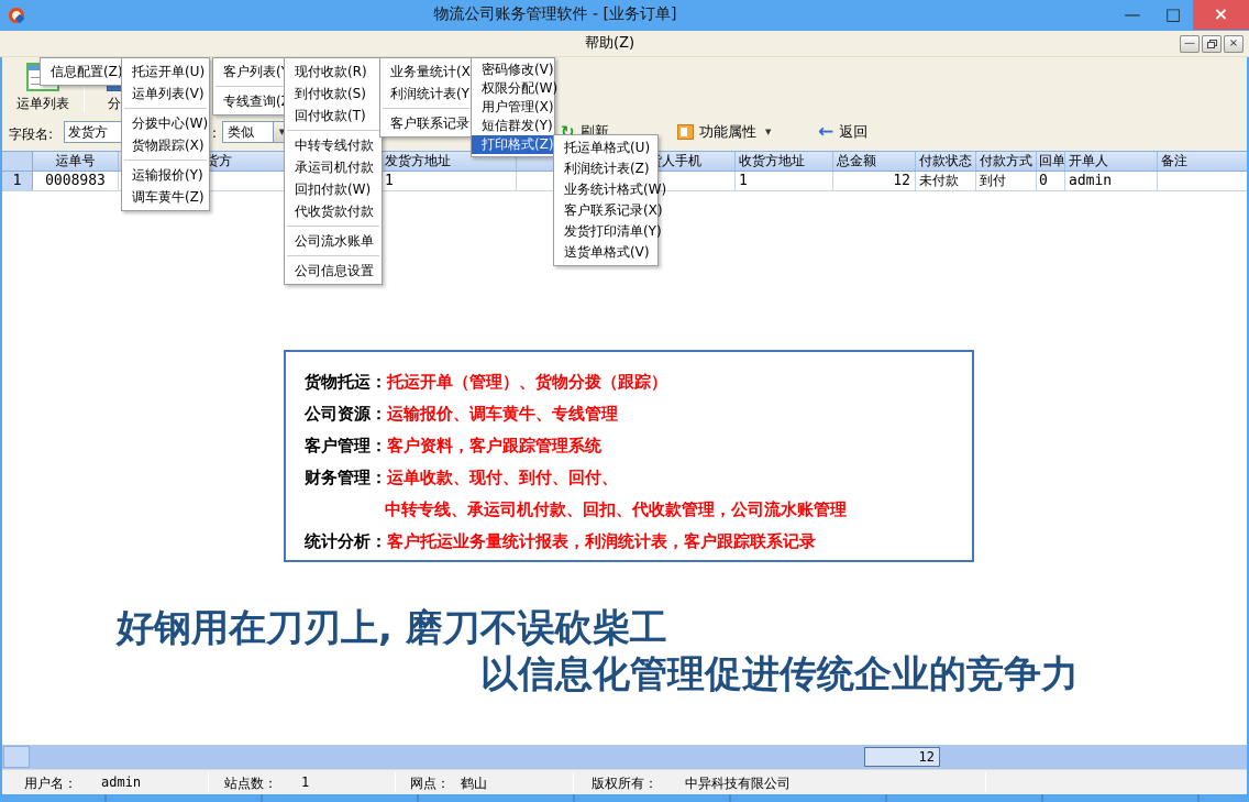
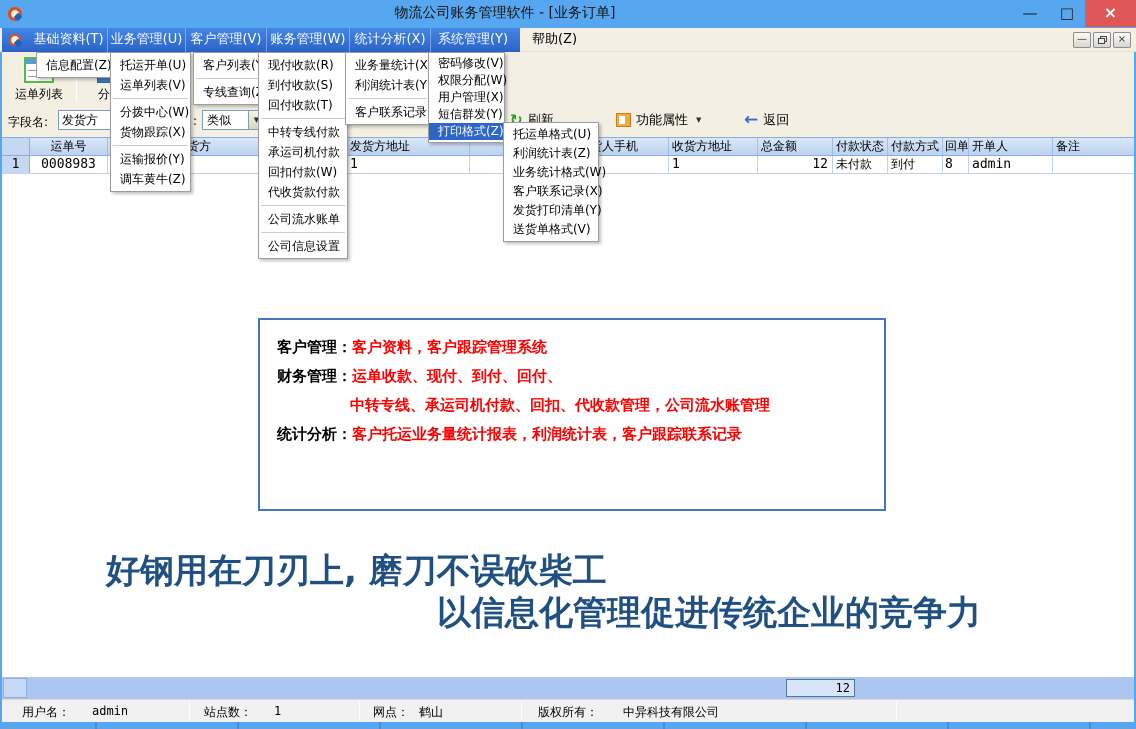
  物流公司账务管理软件 - [业务订单]
  —
  □
  ×
+ 基础资料(T)
+ 业务管理(U)
+ 客户管理(V)
+ 账务管理(W)
+ 统计分析(X)
+ 系统管理(Y)
  帮助(Z)
  —
  ×
  运单列表
  字段名:
  发货方
  :
  类似
  ▼
  ↻
  刷新
  功能属性
  ▼
  ←
  返回
  运单号
  发货方地址
  收货方地址
  总金额
  付款状态
  付款方式
  回单
  开单人
  备注
  1
  0008983
  1
  1
  12
  未付款
  到付
- 0
+ 8
  admin
- 货物托运：托运开单（管理）、货物分拨（跟踪）
- 公司资源：运输报价、调车黄牛、专线管理
  客户管理：客户资料，客户跟踪管理系统
  财务管理：运单收款、现付、到付、回付、
  中转专线、承运司机付款、回扣、代收款管理，公司流水账管理
  统计分析：客户托运业务量统计报表，利润统计表，客户跟踪联系记录
  好钢用在刀刃上, 磨刀不误砍柴工
  以信息化管理促进传统企业的竞争力
  12
  用户名：
  admin
  站点数：
  1
  网点：
  鹤山
  版权所有：
  中异科技有限公司
  信息配置(Z
  托运开单(U)
  运单列表(V)
  分拨中心(W)
  货物跟踪(X)
  运输报价(Y)
  调车黄牛(Z)
  客户列表(
  专线查询(
  现付收款(R)
  到付收款(S)
  回付收款(T)
  中转专线付款
  承运司机付款
  回扣付款(W)
  代收货款付款
  公司流水账单
  公司信息设置
  业务量统计(X
  利润统计表(Y
  客户联系记录
  密码修改(V)
  权限分配(W)
  用户管理(X)
  短信群发(Y)
  打印格式(Z)
  托运单格式(U)
  利润统计表(Z)
  业务统计格式(W)
  客户联系记录(X)
  发货打印清单(Y)
  送货单格式(V)
